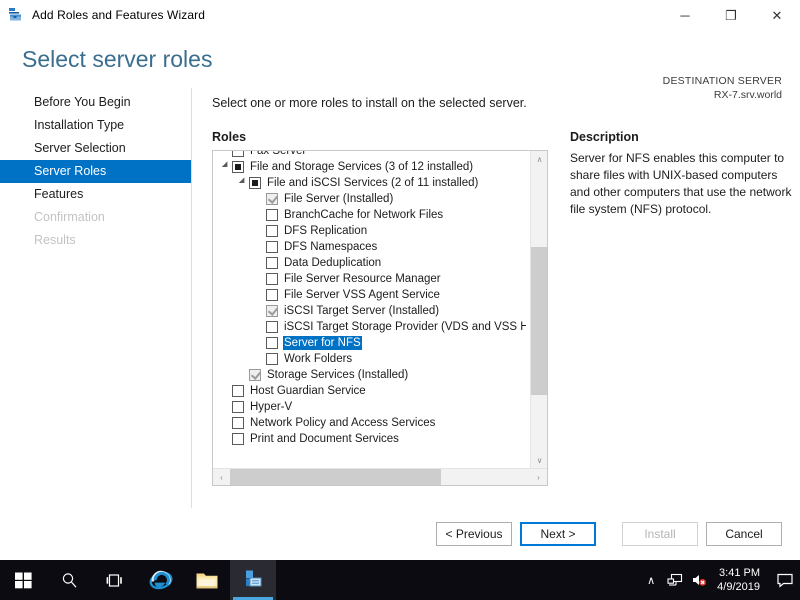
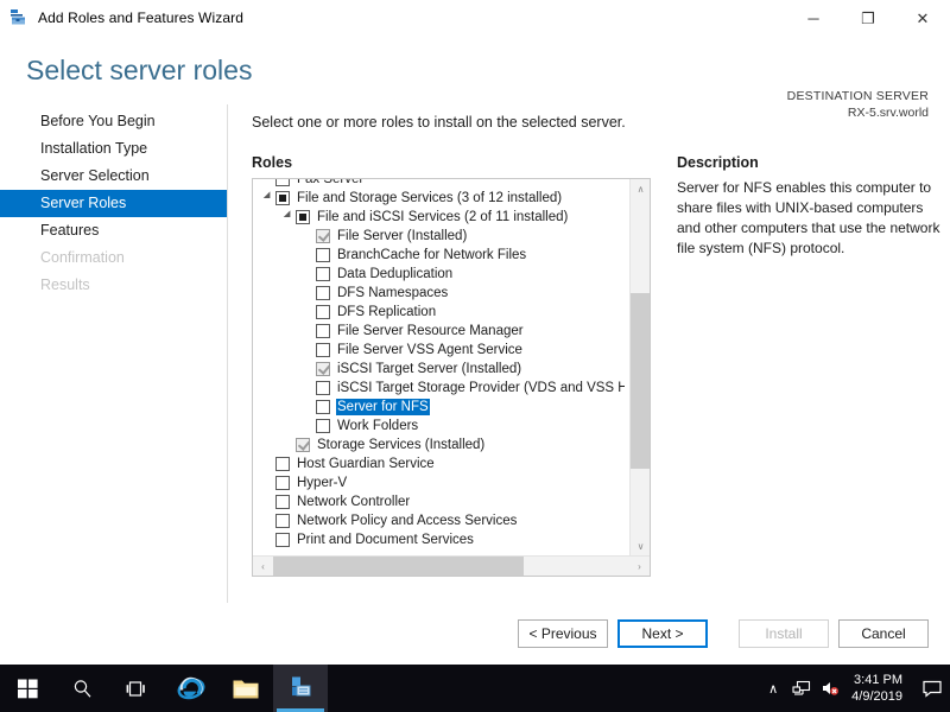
  Add Roles and Features Wizard
  ─
  ❐
  ✕
  Select server roles
  DESTINATION SERVER
- RX-7.srv.world
+ RX-5.srv.world
  Before You Begin
  Installation Type
  Server Selection
  Server Roles
  Features
  Confirmation
  Results
  Select one or more roles to install on the selected server.
  Roles
  Fax Server
  File and Storage Services (3 of 12 installed)
  File and iSCSI Services (2 of 11 installed)
  File Server (Installed)
  BranchCache for Network Files
- DFS Replication
+ Data Deduplication
  DFS Namespaces
- Data Deduplication
+ DFS Replication
  File Server Resource Manager
  File Server VSS Agent Service
  iSCSI Target Server (Installed)
  Server for NFS
  Work Folders
  Storage Services (Installed)
  Host Guardian Service
  Hyper-V
+ Network Controller
  Network Policy and Access Services
  Print and Document Services
  ∧
  ∨
  ‹
  ›
  Description
  Server for NFS enables this computer to share files with UNIX-based computers and other computers that use the network file system (NFS) protocol.
  < Previous
  Next >
  Install
  Cancel
  ∧
  3:41 PM
  4/9/2019
